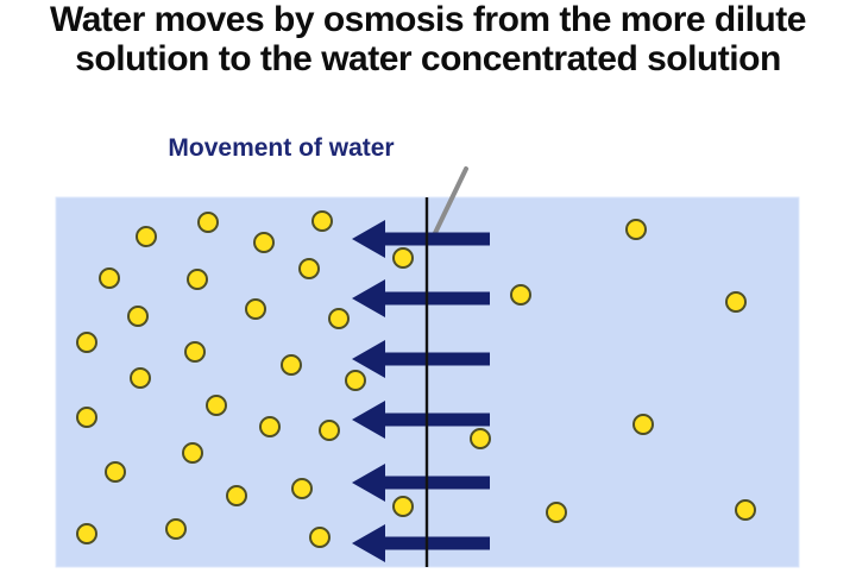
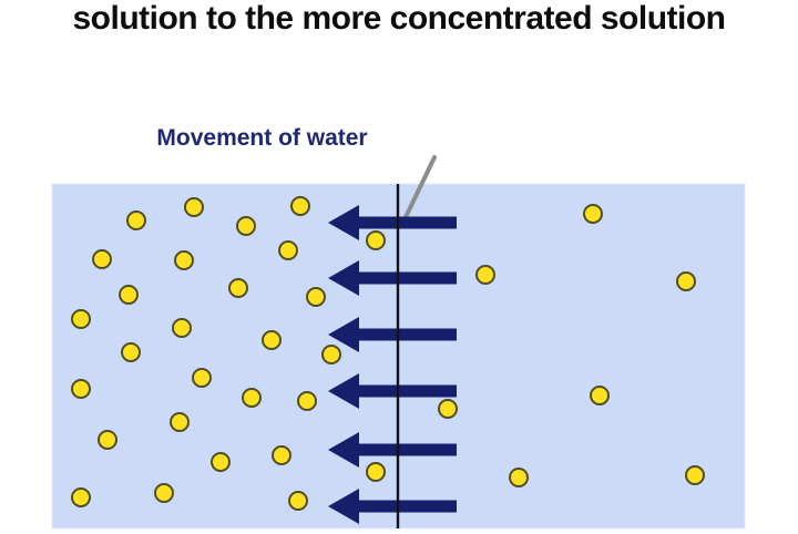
- Water moves by osmosis from the more dilute
- solution to the water concentrated solution
+ solution to the more concentrated solution
  Movement of water
